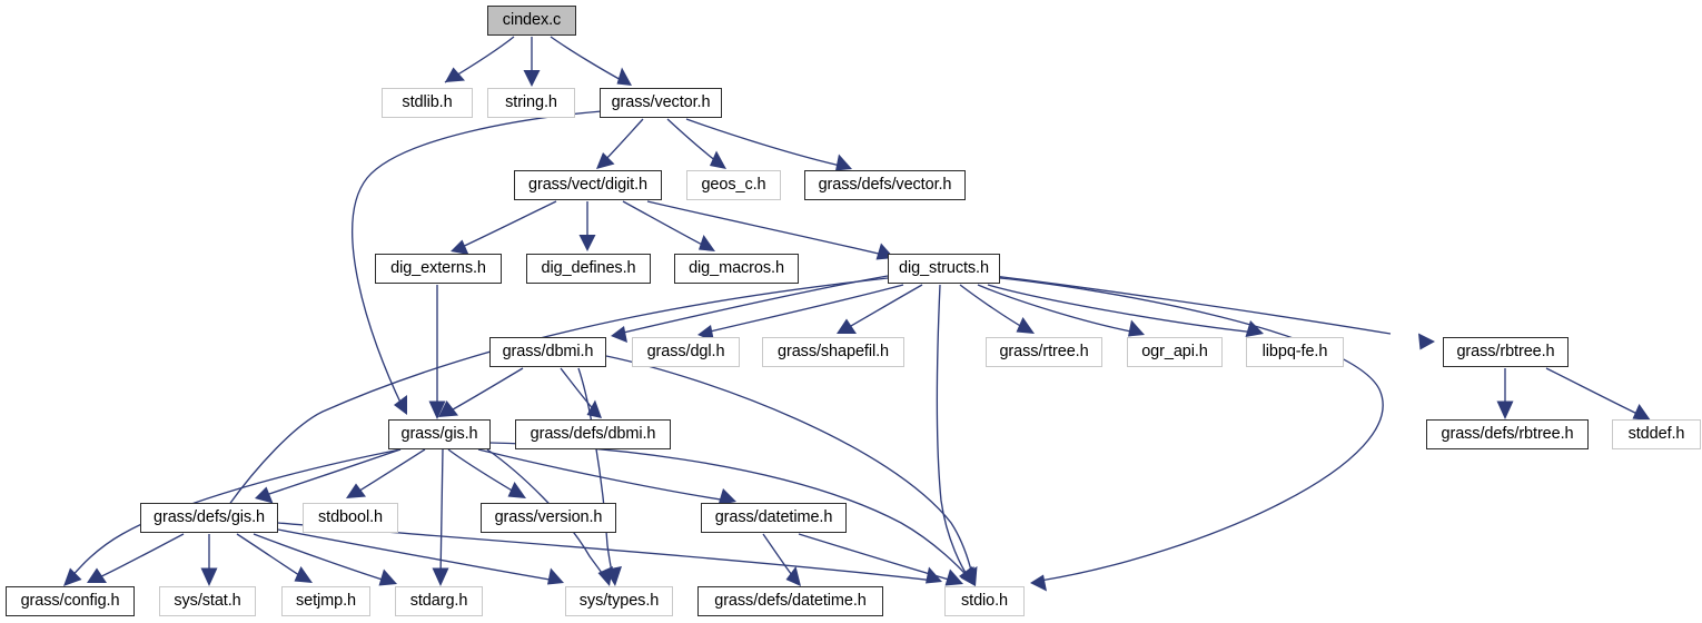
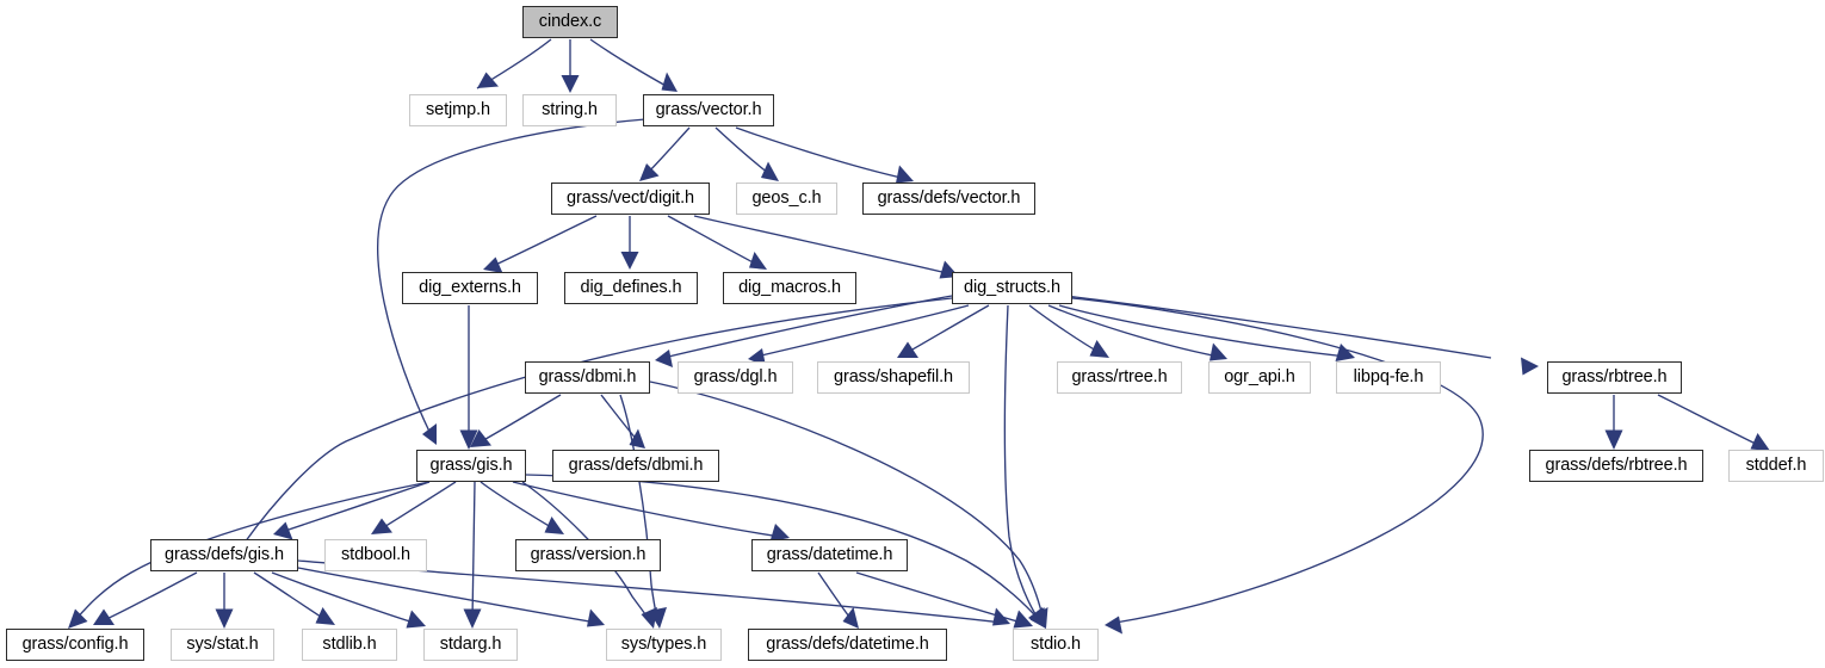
  cindex.c
- stdlib.h
+ setjmp.h
  string.h
  grass/vector.h
  grass/vect/digit.h
  geos_c.h
  grass/defs/vector.h
  dig_externs.h
  dig_defines.h
  dig_macros.h
  dig_structs.h
  grass/dbmi.h
  grass/dgl.h
  grass/shapefil.h
  grass/rtree.h
  ogr_api.h
  libpq-fe.h
  grass/rbtree.h
  grass/gis.h
  grass/defs/dbmi.h
  grass/defs/rbtree.h
  stddef.h
  grass/defs/gis.h
  stdbool.h
  grass/version.h
  grass/datetime.h
  grass/config.h
  sys/stat.h
- setjmp.h
+ stdlib.h
  stdarg.h
  sys/types.h
  grass/defs/datetime.h
  stdio.h
